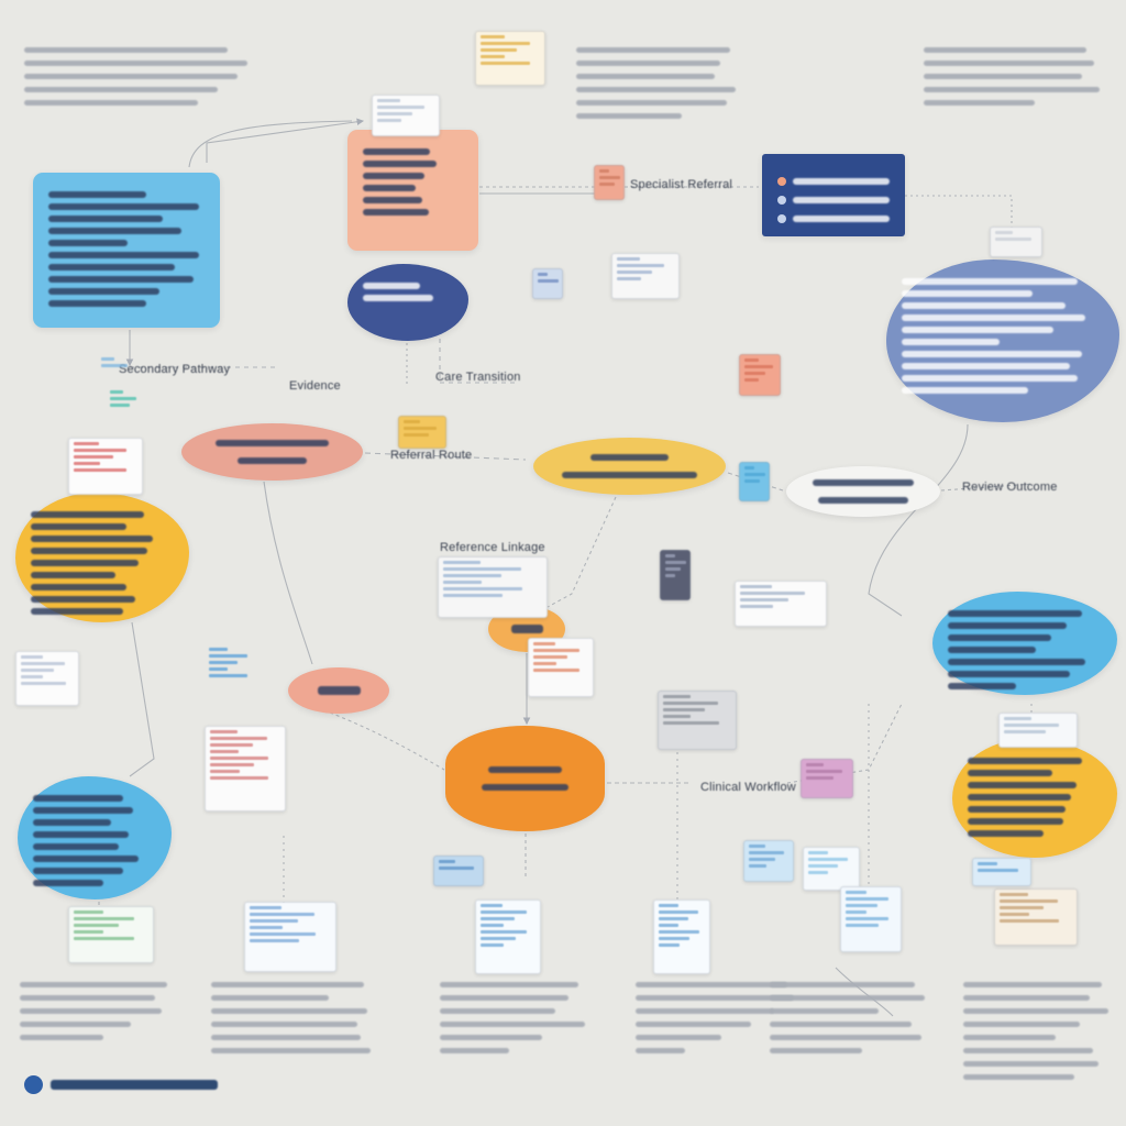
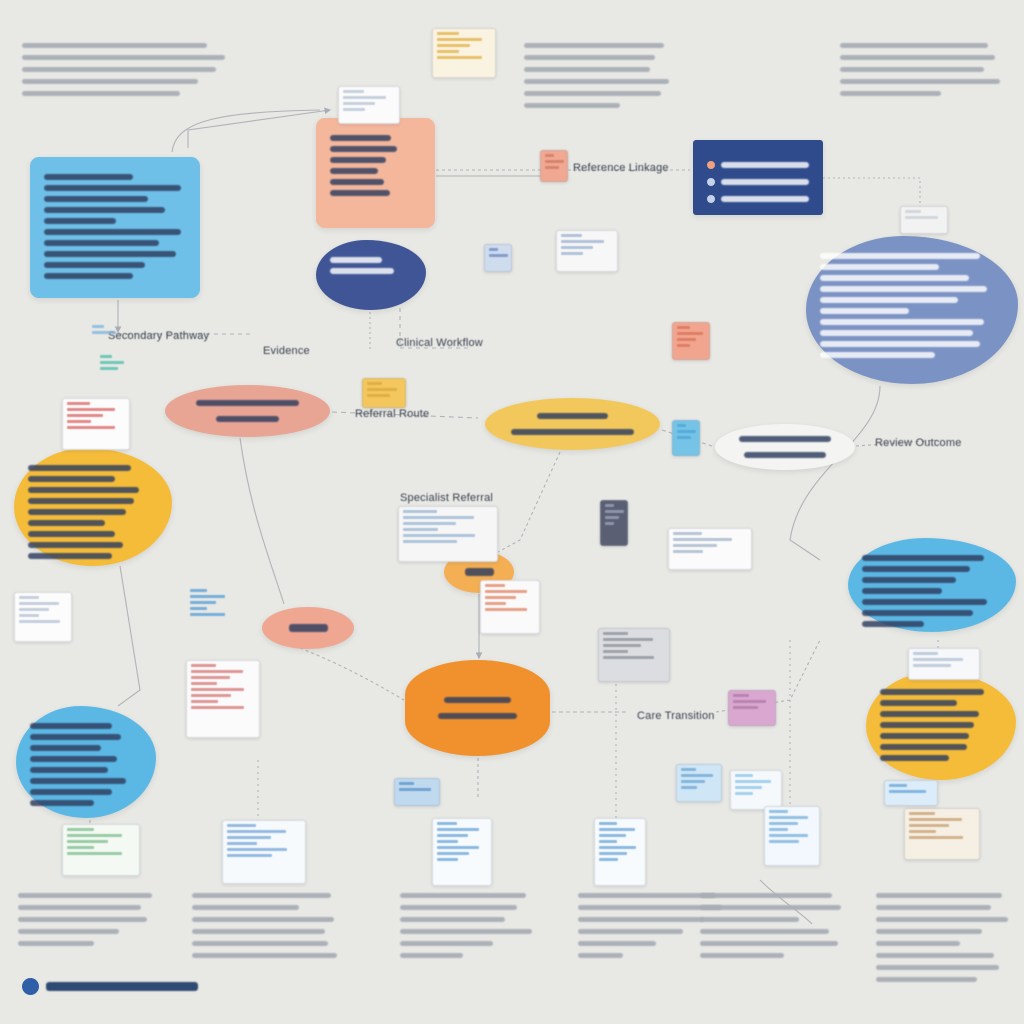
  Secondary Pathway
  Evidence
- Care Transition
+ Clinical Workflow
  Referral Route
  Review Outcome
- Reference Linkage
+ Specialist Referral
- Clinical Workflow
+ Care Transition
- Specialist Referral
+ Reference Linkage
